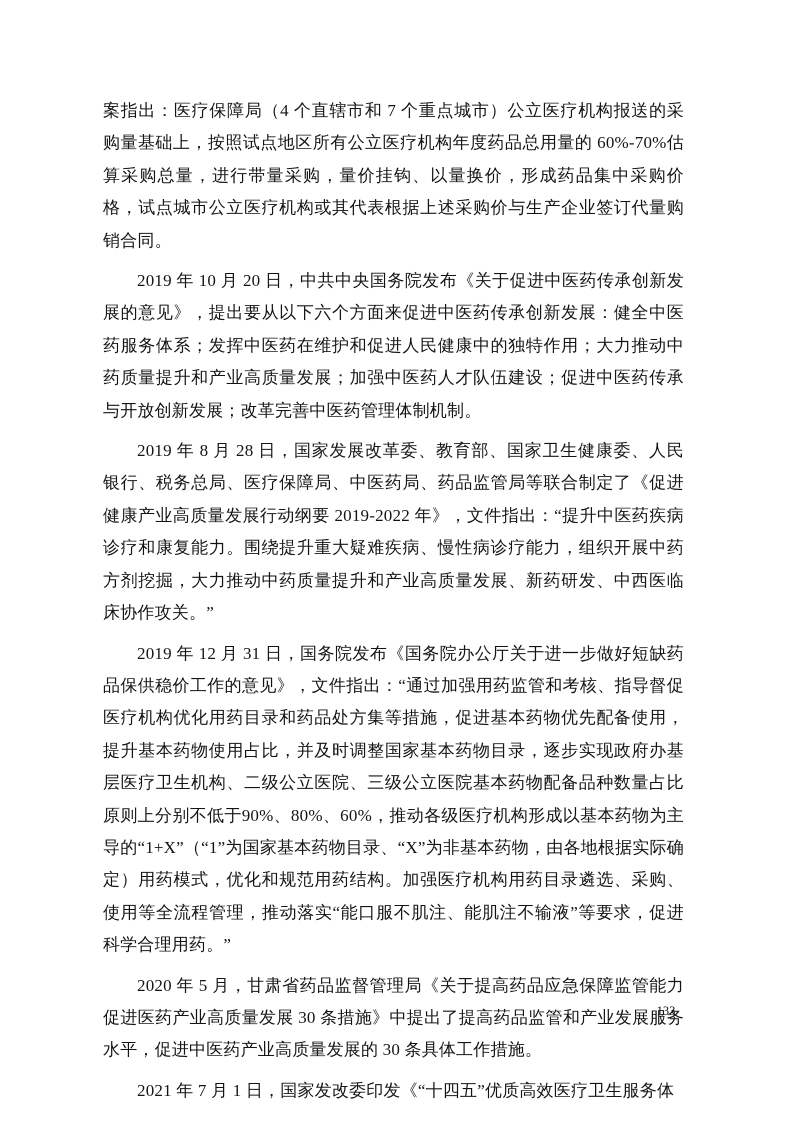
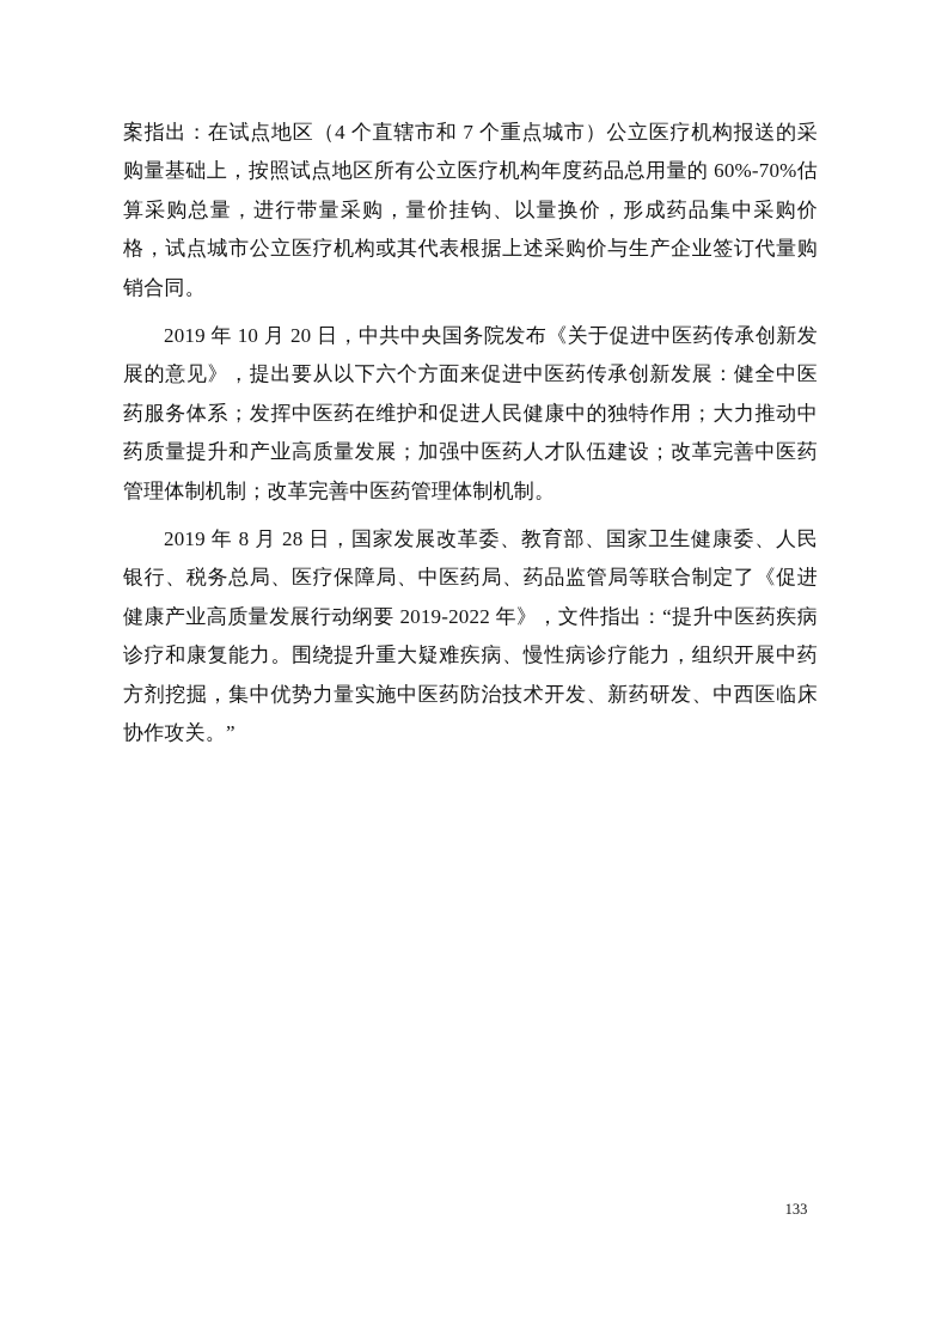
- 案指出：医疗保障局（4 个直辖市和 7 个重点城市）公立医疗机构报送的采购量基础上，按照试点地区所有公立医疗机构年度药品总用量的 60%-70%估算采购总量，进行带量采购，量价挂钩、以量换价，形成药品集中采购价格，试点城市公立医疗机构或其代表根据上述采购价与生产企业签订代量购销合同。
+ 案指出：在试点地区（4 个直辖市和 7 个重点城市）公立医疗机构报送的采购量基础上，按照试点地区所有公立医疗机构年度药品总用量的 60%-70%估算采购总量，进行带量采购，量价挂钩、以量换价，形成药品集中采购价格，试点城市公立医疗机构或其代表根据上述采购价与生产企业签订代量购销合同。
- 2019 年 10 月 20 日，中共中央国务院发布《关于促进中医药传承创新发展的意见》，提出要从以下六个方面来促进中医药传承创新发展：健全中医药服务体系；发挥中医药在维护和促进人民健康中的独特作用；大力推动中药质量提升和产业高质量发展；加强中医药人才队伍建设；促进中医药传承与开放创新发展；改革完善中医药管理体制机制。
+ 2019 年 10 月 20 日，中共中央国务院发布《关于促进中医药传承创新发展的意见》，提出要从以下六个方面来促进中医药传承创新发展：健全中医药服务体系；发挥中医药在维护和促进人民健康中的独特作用；大力推动中药质量提升和产业高质量发展；加强中医药人才队伍建设；改革完善中医药管理体制机制；改革完善中医药管理体制机制。
- 2019 年 8 月 28 日，国家发展改革委、教育部、国家卫生健康委、人民银行、税务总局、医疗保障局、中医药局、药品监管局等联合制定了《促进健康产业高质量发展行动纲要 2019-2022 年》，文件指出：“提升中医药疾病诊疗和康复能力。围绕提升重大疑难疾病、慢性病诊疗能力，组织开展中药方剂挖掘，大力推动中药质量提升和产业高质量发展、新药研发、中西医临床协作攻关。”
+ 2019 年 8 月 28 日，国家发展改革委、教育部、国家卫生健康委、人民银行、税务总局、医疗保障局、中医药局、药品监管局等联合制定了《促进健康产业高质量发展行动纲要 2019-2022 年》，文件指出：“提升中医药疾病诊疗和康复能力。围绕提升重大疑难疾病、慢性病诊疗能力，组织开展中药方剂挖掘，集中优势力量实施中医药防治技术开发、新药研发、中西医临床协作攻关。”
- 2019 年 12 月 31 日，国务院发布《国务院办公厅关于进一步做好短缺药品保供稳价工作的意见》，文件指出：“通过加强用药监管和考核、指导督促医疗机构优化用药目录和药品处方集等措施，促进基本药物优先配备使用，提升基本药物使用占比，并及时调整国家基本药物目录，逐步实现政府办基层医疗卫生机构、二级公立医院、三级公立医院基本药物配备品种数量占比原则上分别不低于90%、80%、60%，推动各级医疗机构形成以基本药物为主导的“1+X”（“1”为国家基本药物目录、“X”为非基本药物，由各地根据实际确定）用药模式，优化和规范用药结构。加强医疗机构用药目录遴选、采购、使用等全流程管理，推动落实“能口服不肌注、能肌注不输液”等要求，促进科学合理用药。”
- 2020 年 5 月，甘肃省药品监督管理局《关于提高药品应急保障监管能力促进医药产业高质量发展 30 条措施》中提出了提高药品监管和产业发展服务水平，促进中医药产业高质量发展的 30 条具体工作措施。
- 2021 年 7 月 1 日，国家发改委印发《“十四五”优质高效医疗卫生服务体
  133
